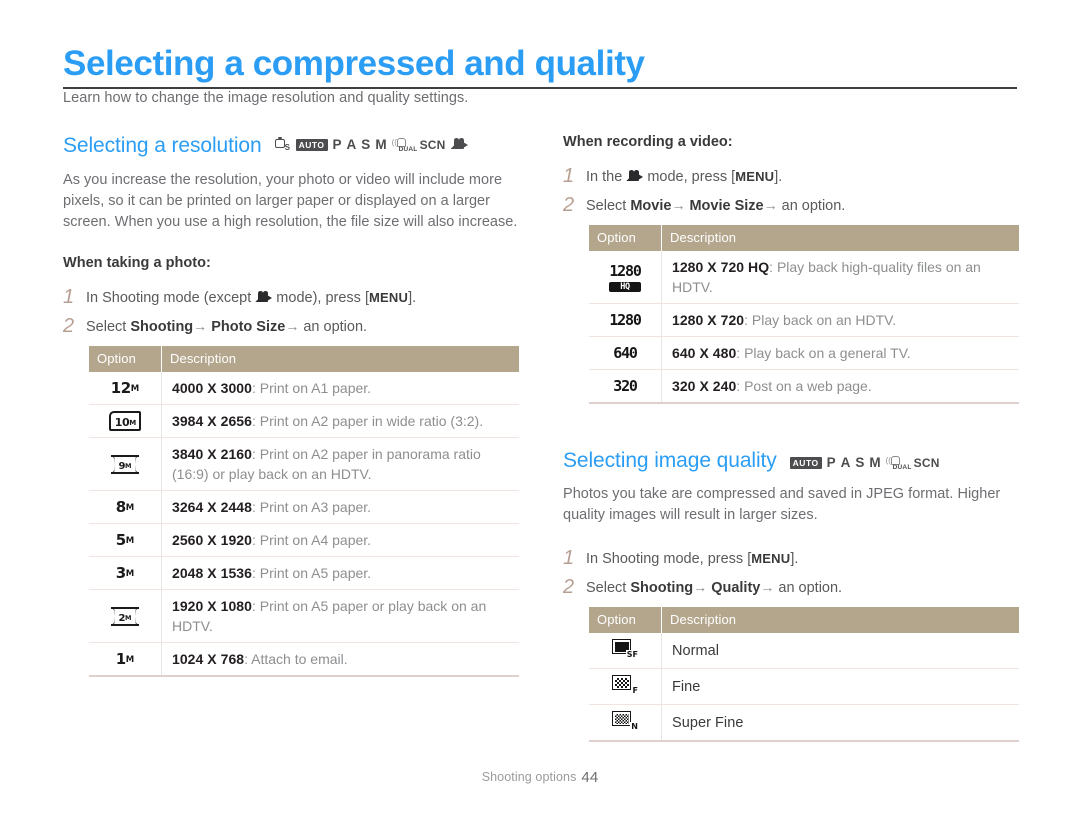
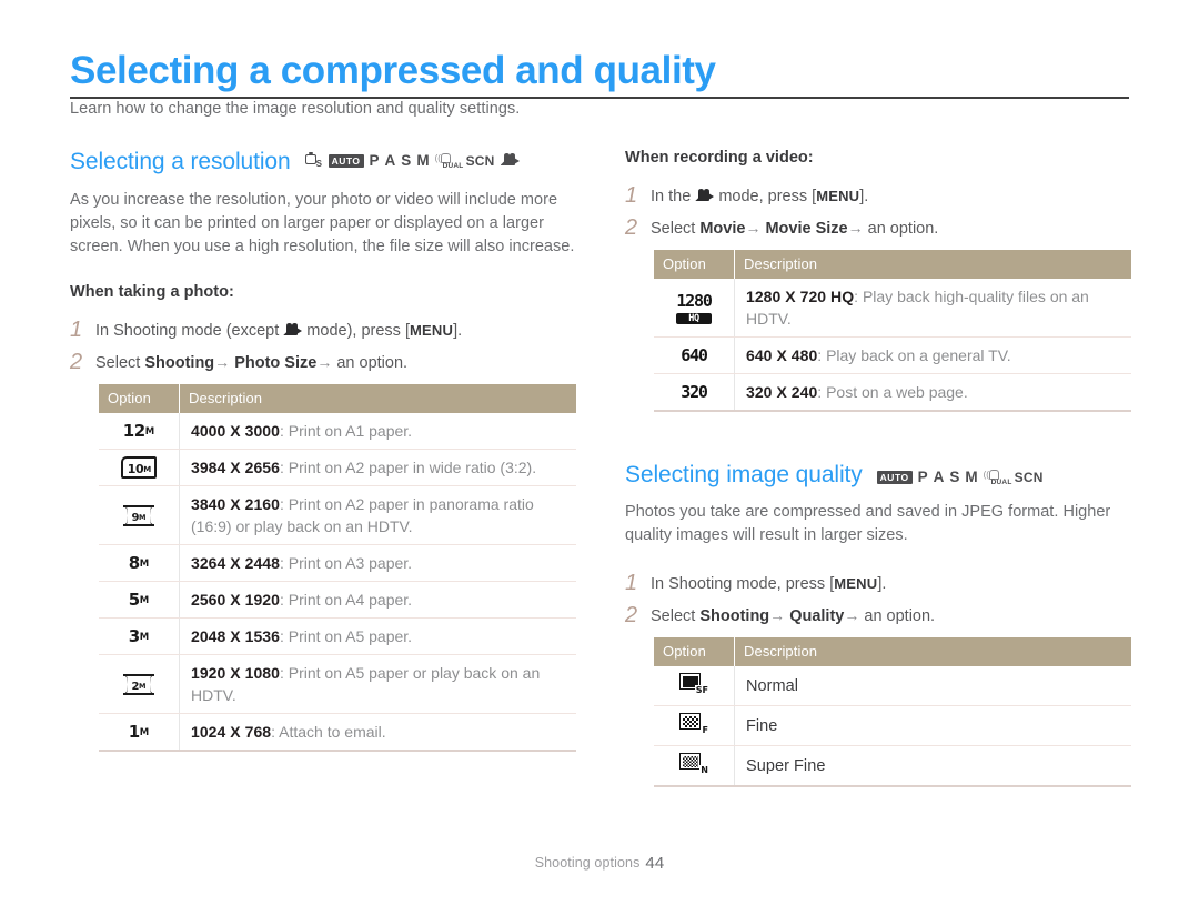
  Selecting a compressed and quality
  Learn how to change the image resolution and quality settings.
  Selecting a resolution
  S
  AUTO
  P
  A
  S
  M
  ((
  SCN
  As you increase the resolution, your photo or video will include more pixels, so it can be printed on larger paper or displayed on a larger screen. When you use a high resolution, the file size will also increase.
  When taking a photo:
  1
  In Shooting mode (except mode), press [MENU].
  2
  Select Shooting→ Photo Size→ an option.
  Option	Description
  12M	4000 X 3000: Print on A1 paper.
  10M	3984 X 2656: Print on A2 paper in wide ratio (3:2).
  9M	3840 X 2160: Print on A2 paper in panorama ratio (16:9) or play back on an HDTV.
  8M	3264 X 2448: Print on A3 paper.
  5M	2560 X 1920: Print on A4 paper.
  3M	2048 X 1536: Print on A5 paper.
  2M	1920 X 1080: Print on A5 paper or play back on an HDTV.
  1M	1024 X 768: Attach to email.
  When recording a video:
  1
  In the mode, press [MENU].
  2
  Select Movie→ Movie Size→ an option.
  Option	Description
  1280HQ	1280 X 720 HQ: Play back high-quality files on an HDTV.
- 1280	1280 X 720: Play back on an HDTV.
  640	640 X 480: Play back on a general TV.
  320	320 X 240: Post on a web page.
  Selecting image quality
  AUTO
  P
  A
  S
  M
  ((
  SCN
  Photos you take are compressed and saved in JPEG format. Higher quality images will result in larger sizes.
  1
  In Shooting mode, press [MENU].
  2
  Select Shooting→ Quality→ an option.
  Option	Description
  SF	Normal
  F	Fine
  N	Super Fine
  Shooting options 44
